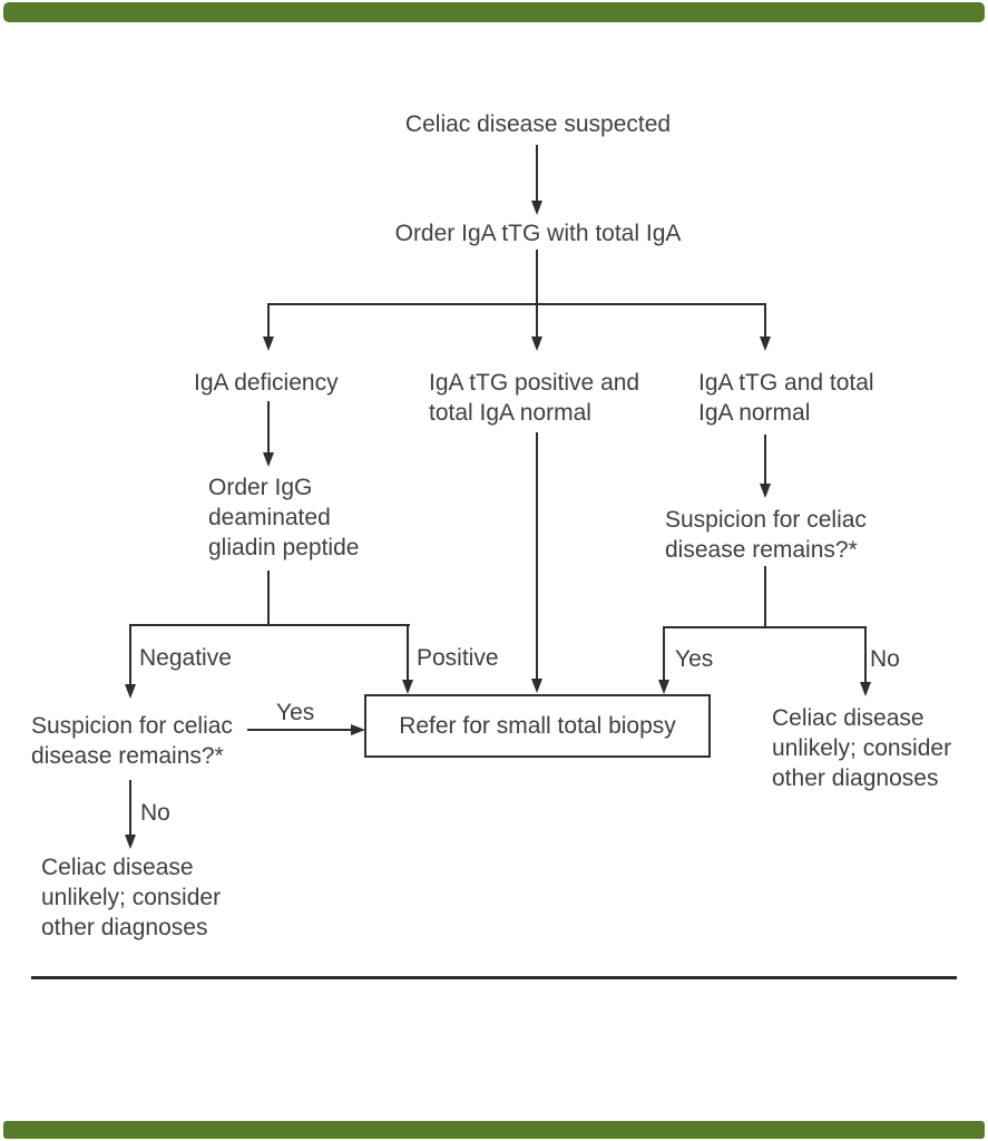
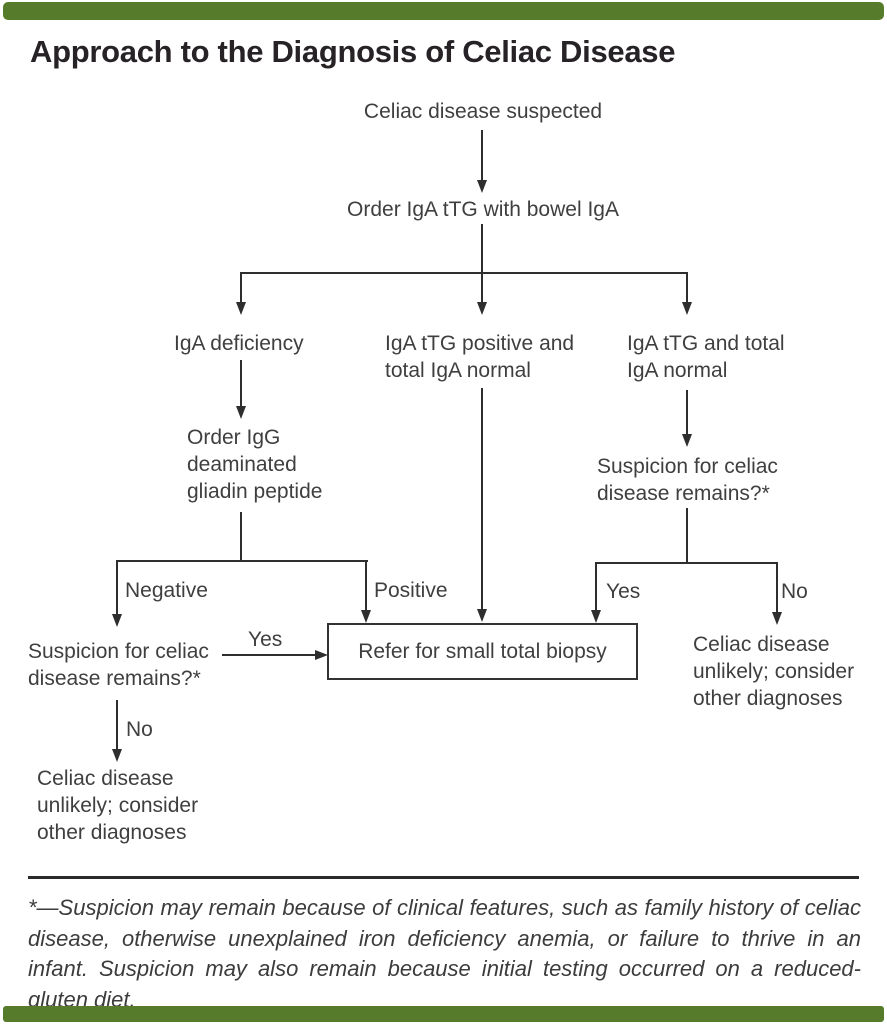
+ Approach to the Diagnosis of Celiac Disease
  Celiac disease suspected
- Order IgA tTG with total IgA
+ Order IgA tTG with bowel IgA
  IgA deficiency
  IgA tTG positive and
  total IgA normal
  IgA tTG and total
  IgA normal
  Order IgG
  deaminated
  gliadin peptide
  Negative
  Positive
  Suspicion for celiac
  disease remains?*
  Yes
  Refer for small total biopsy
  Suspicion for celiac
  disease remains?*
  Yes
  No
  Celiac disease
  unlikely; consider
  other diagnoses
  No
  Celiac disease
  unlikely; consider
  other diagnoses
+ *—Suspicion may remain because of clinical features, such as family history of celiac disease, otherwise unexplained iron deficiency anemia, or failure to thrive in an infant. Suspicion may also remain because initial testing occurred on a reduced-gluten diet.
